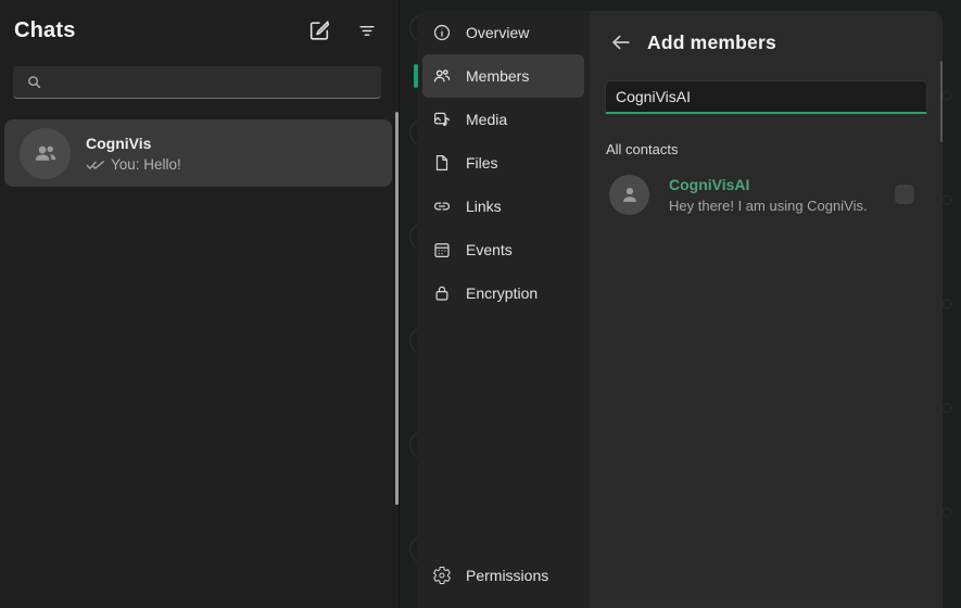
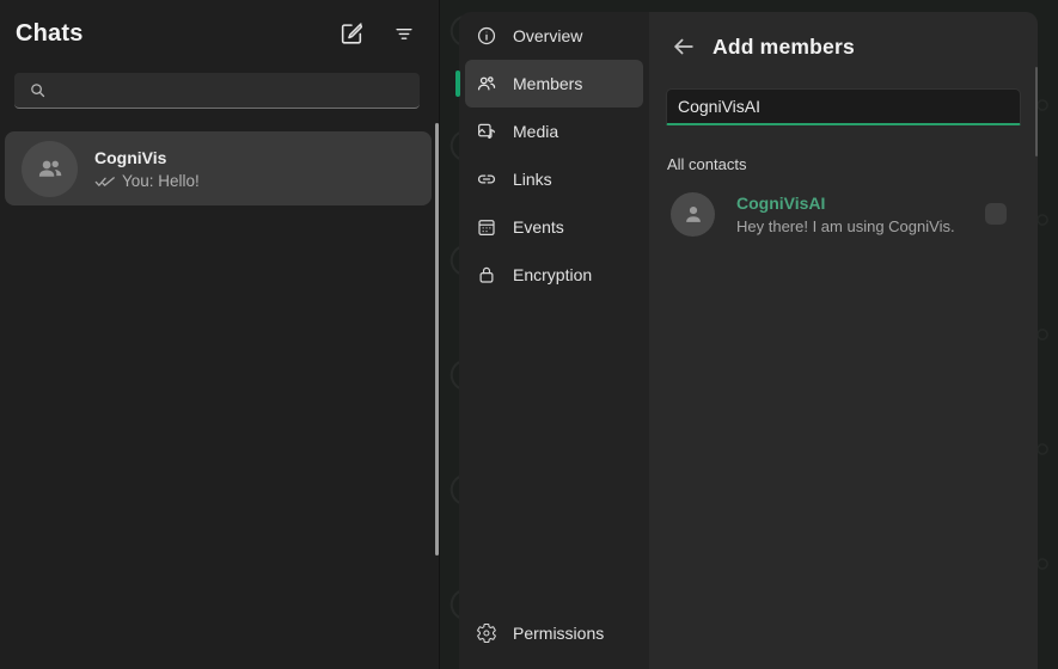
  Chats
  CogniVis
  You: Hello!
  Overview
  Members
  Media
- Files
  Links
  Events
  Encryption
  Permissions
  Add members
  CogniVisAI
  All contacts
  CogniVisAI
  Hey there! I am using CogniVis.
